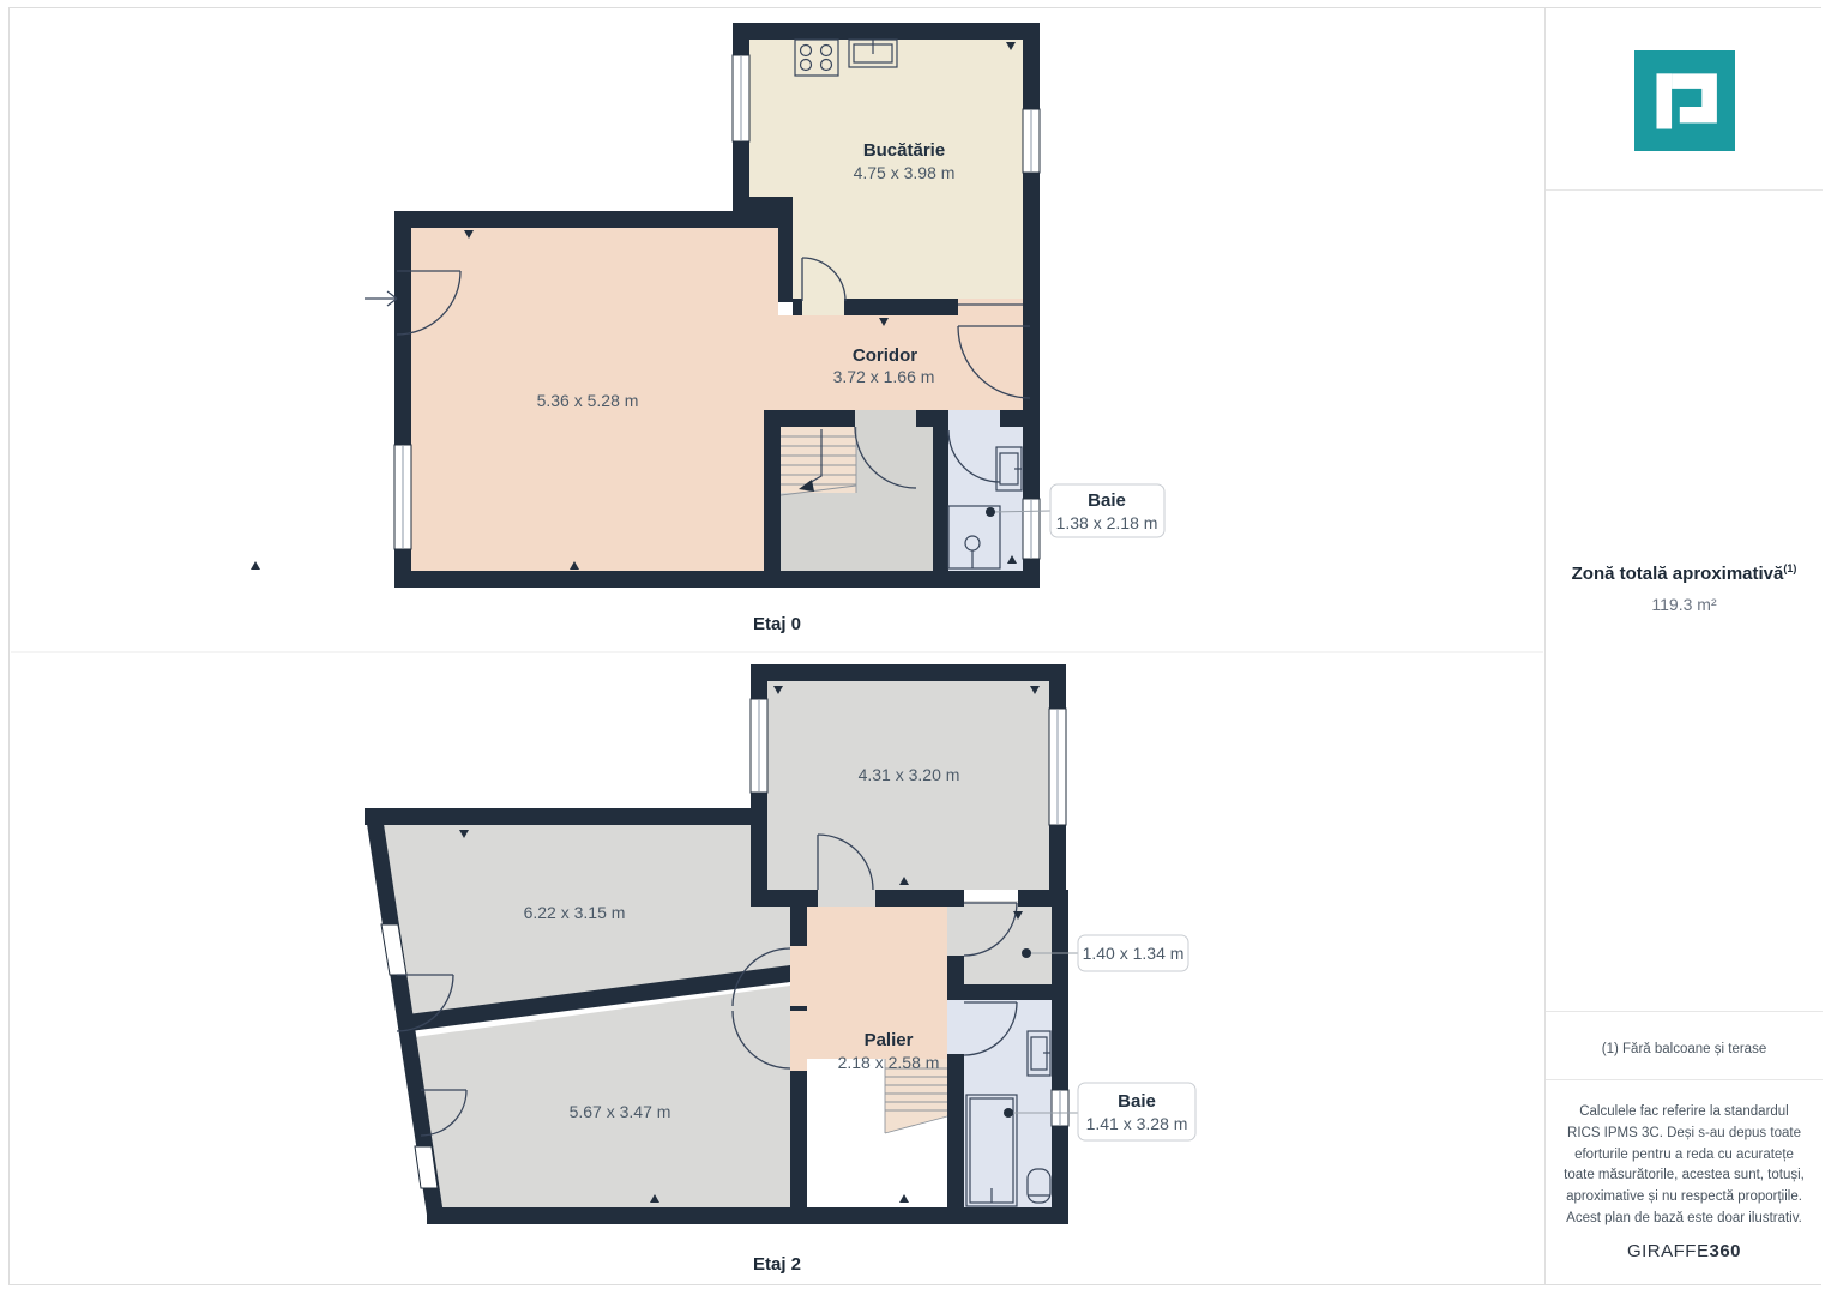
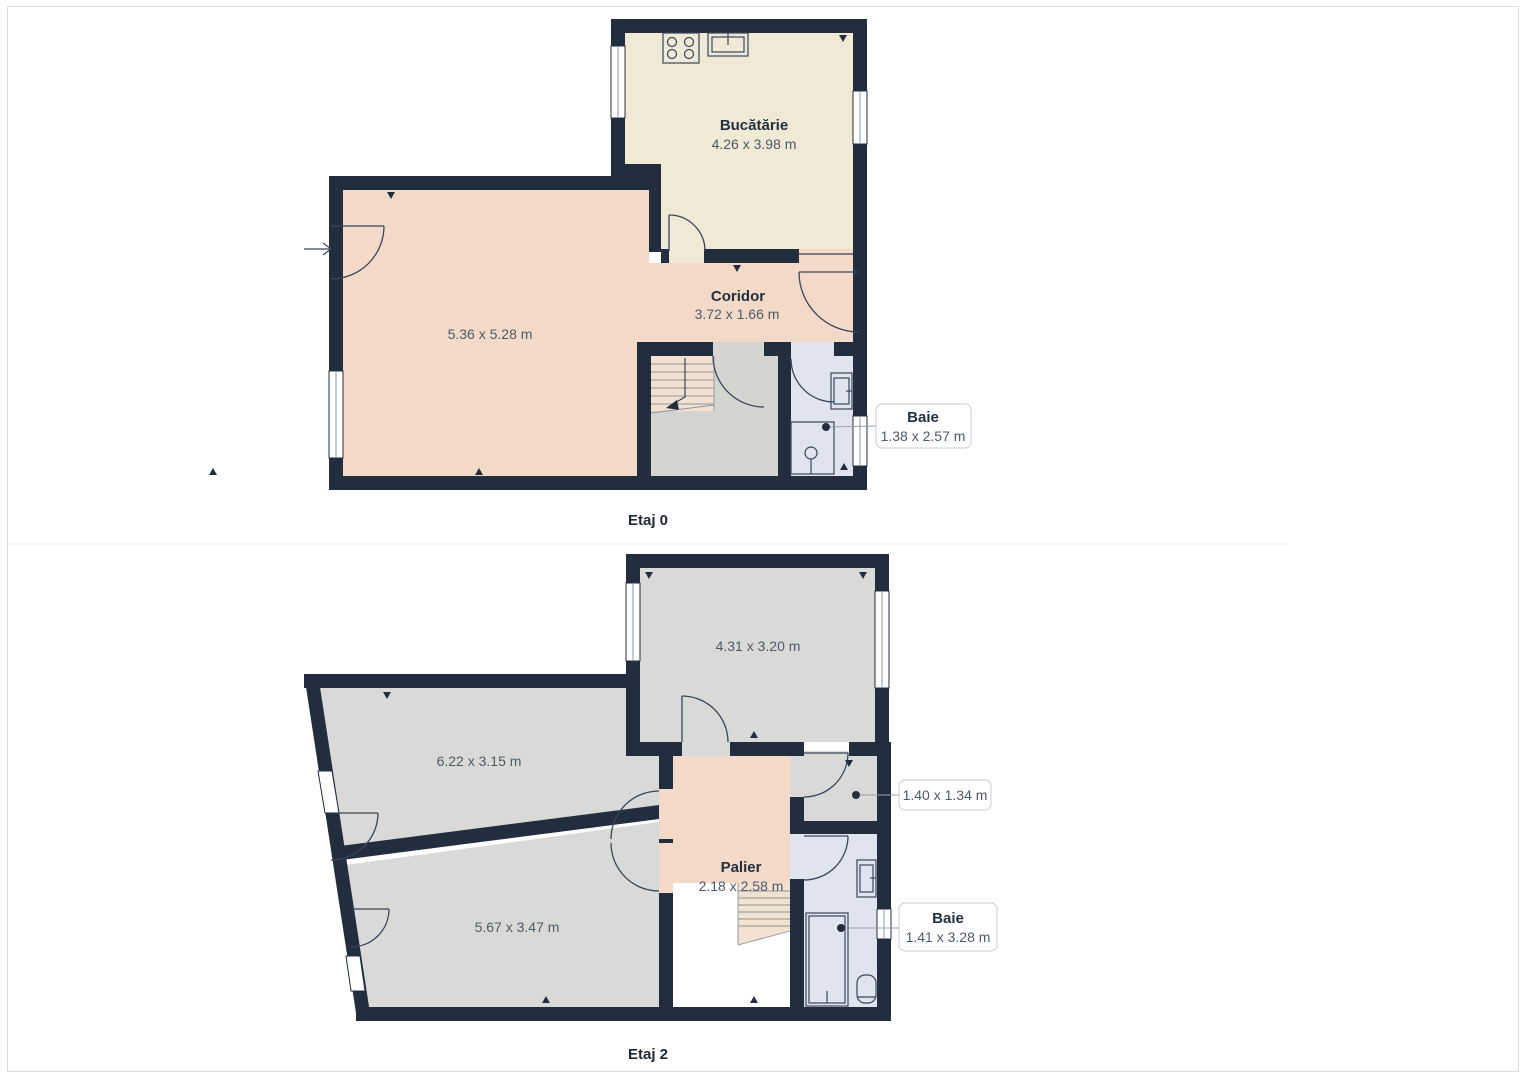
  Bucătărie
- 4.75 x 3.98 m
+ 4.26 x 3.98 m
  5.36 x 5.28 m
  Coridor
  3.72 x 1.66 m
  Baie
- 1.38 x 2.18 m
+ 1.38 x 2.57 m
  Etaj 0
  4.31 x 3.20 m
  6.22 x 3.15 m
  5.67 x 3.47 m
  Palier
  2.18 x 2.58 m
  1.40 x 1.34 m
  Baie
  1.41 x 3.28 m
  Etaj 2
- Zonă totală aproximativă(1)
- 119.3 m²
- (1) Fără balcoane și terase
- Calculele fac referire la standardul RICS IPMS 3C. Deși s-au depus toate eforturile pentru a reda cu acuratețe toate măsurătorile, acestea sunt, totuși, aproximative și nu respectă proporțiile. Acest plan de bază este doar ilustrativ.
- GIRAFFE360
